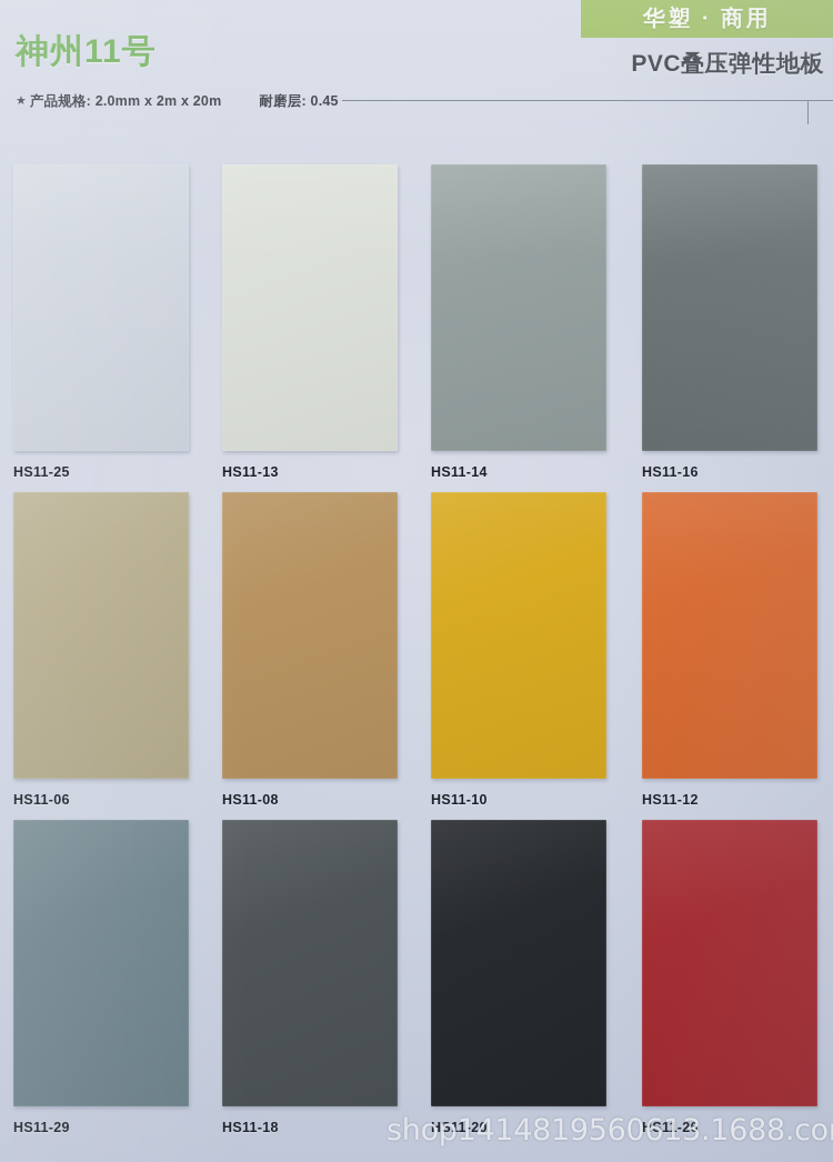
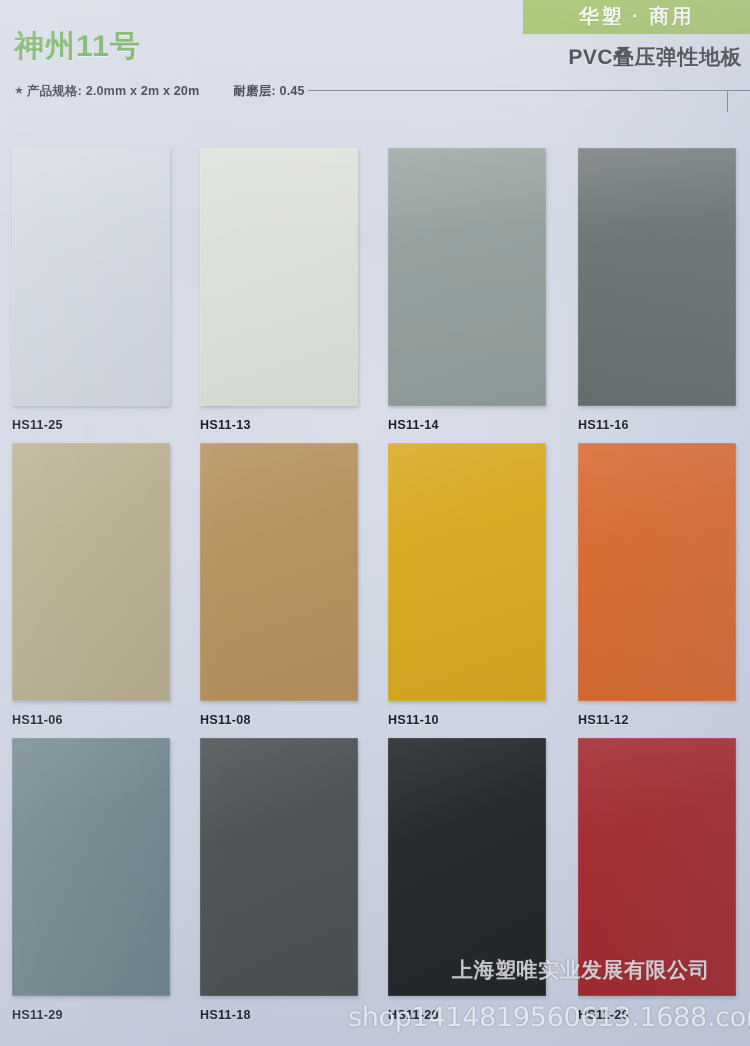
+ 上海塑唯实业发展有限公司
  shop1414819560613.1688.co
